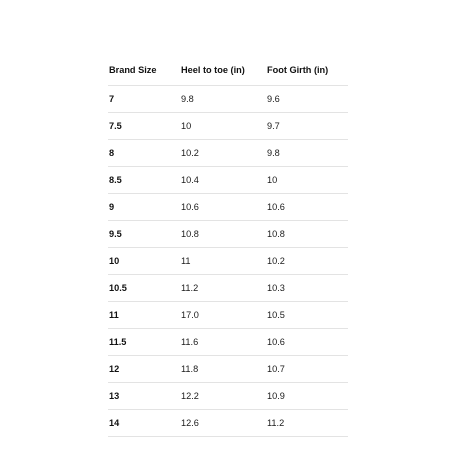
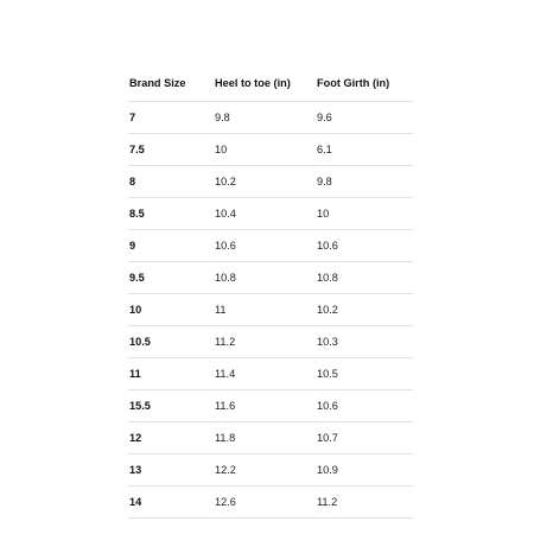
  Brand Size	Heel to toe (in)	Foot Girth (in)
  7	9.8	9.6
- 7.5	10	9.7
+ 7.5	10	6.1
  8	10.2	9.8
  8.5	10.4	10
  9	10.6	10.6
  9.5	10.8	10.8
  10	11	10.2
  10.5	11.2	10.3
- 11	17.0	10.5
+ 11	11.4	10.5
- 11.5	11.6	10.6
+ 15.5	11.6	10.6
  12	11.8	10.7
  13	12.2	10.9
  14	12.6	11.2
